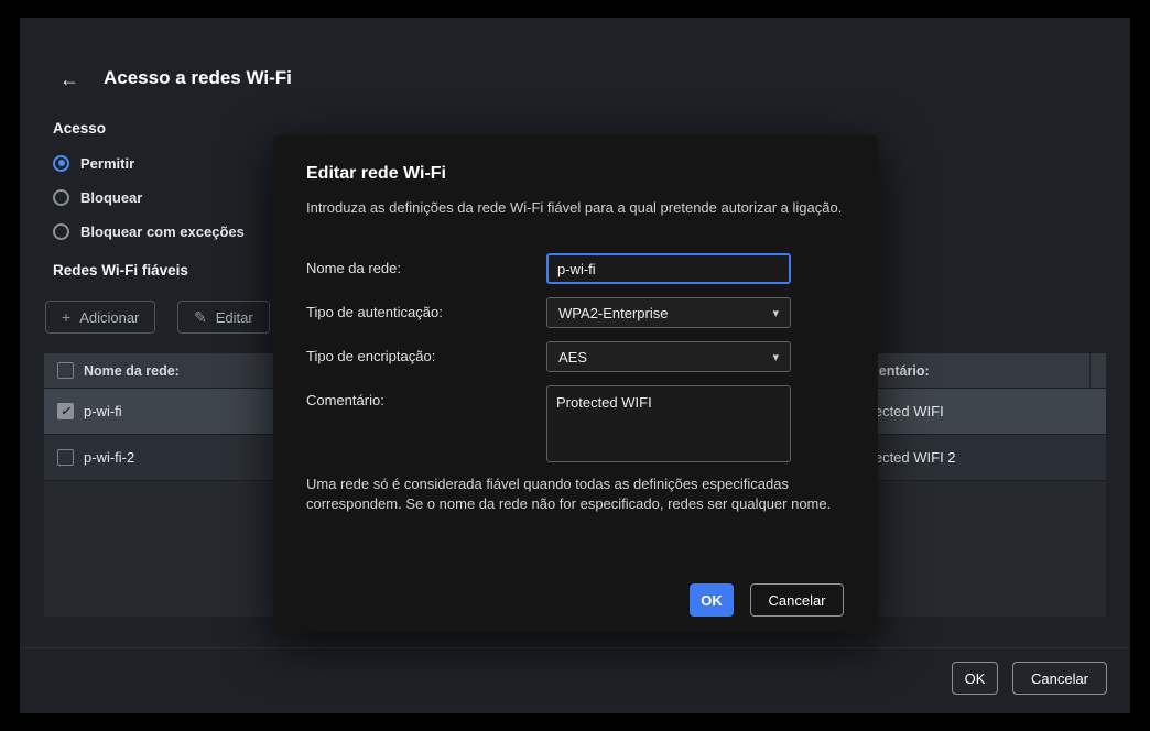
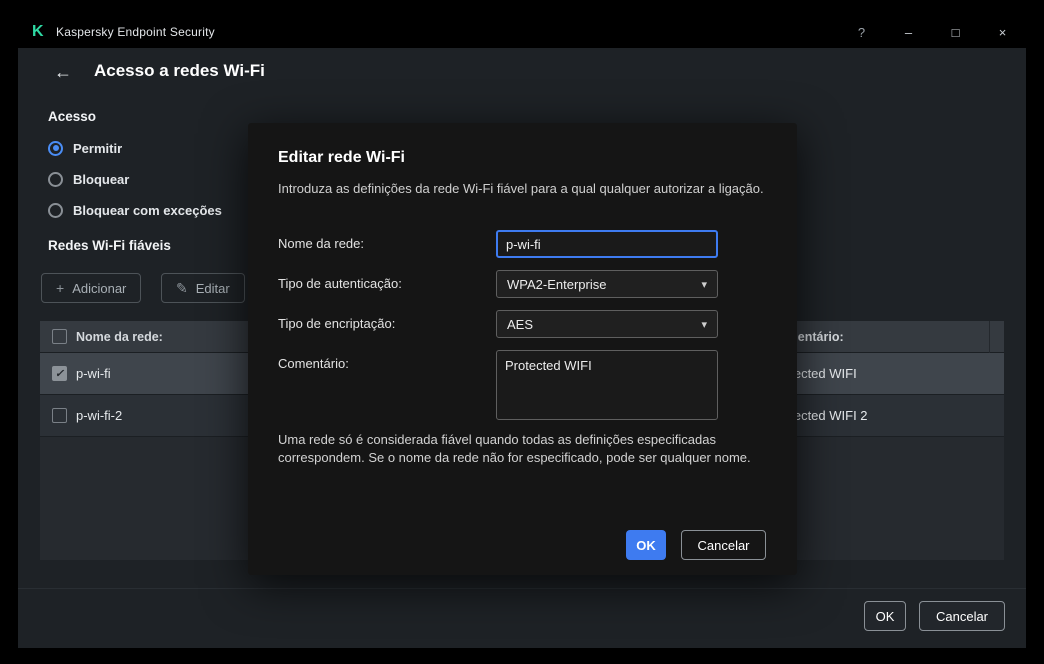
+ K
+ Kaspersky Endpoint Security
+ ?
+ –
+ □
+ ×
  ←
  Acesso a redes Wi-Fi
  Acesso
  Permitir
  Bloquear
  Bloquear com exceções
  Redes Wi-Fi fiáveis
  +
  Adicionar
  ✎
  Editar
  Nome da rede:
  entário:
  ✓
  p-wi-fi
  p-wi-fi-2
  ected WIFI 2
  OK
  Cancelar
  Editar rede Wi-Fi
- Introduza as definições da rede Wi-Fi fiável para a qual pretende autorizar a ligação.
+ Introduza as definições da rede Wi-Fi fiável para a qual qualquer autorizar a ligação.
  Nome da rede:
  p-wi-fi
  Tipo de autenticação:
  WPA2-Enterprise
  ▾
  Tipo de encriptação:
  AES
  ▾
  Comentário:
  Protected WIFI
- Uma rede só é considerada fiável quando todas as definições especificadas correspondem. Se o nome da rede não for especificado, redes ser qualquer nome.
+ Uma rede só é considerada fiável quando todas as definições especificadas correspondem. Se o nome da rede não for especificado, pode ser qualquer nome.
  OK
  Cancelar
